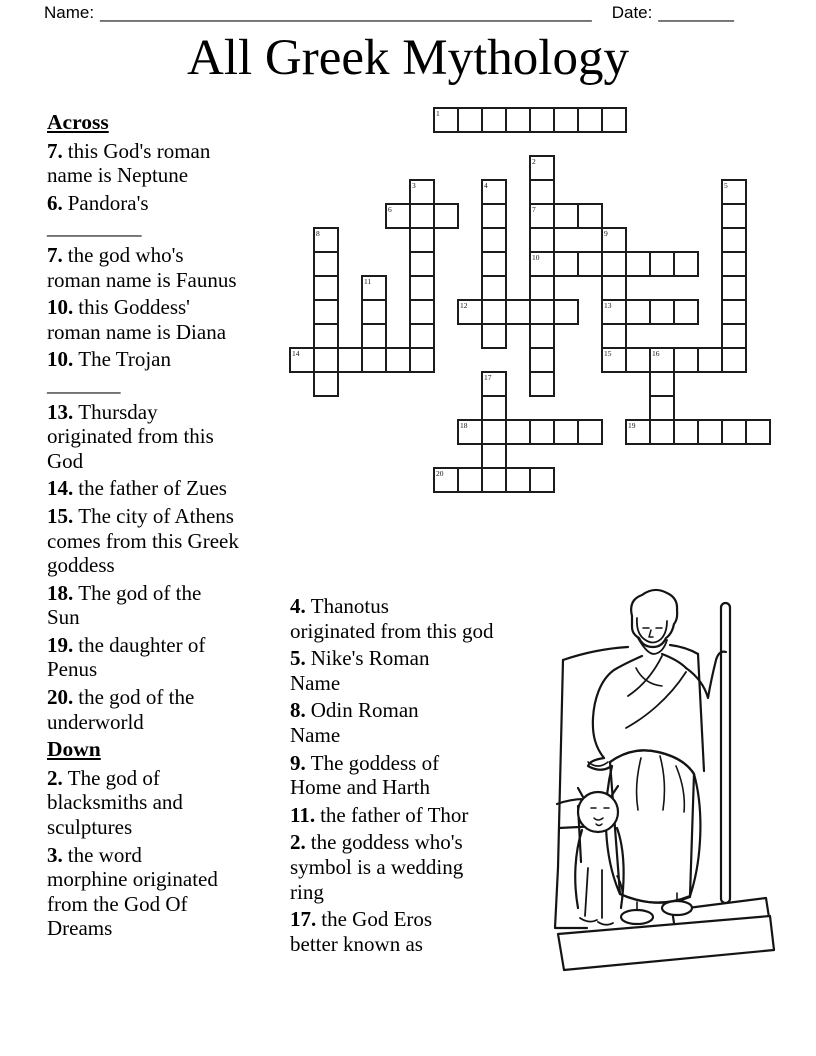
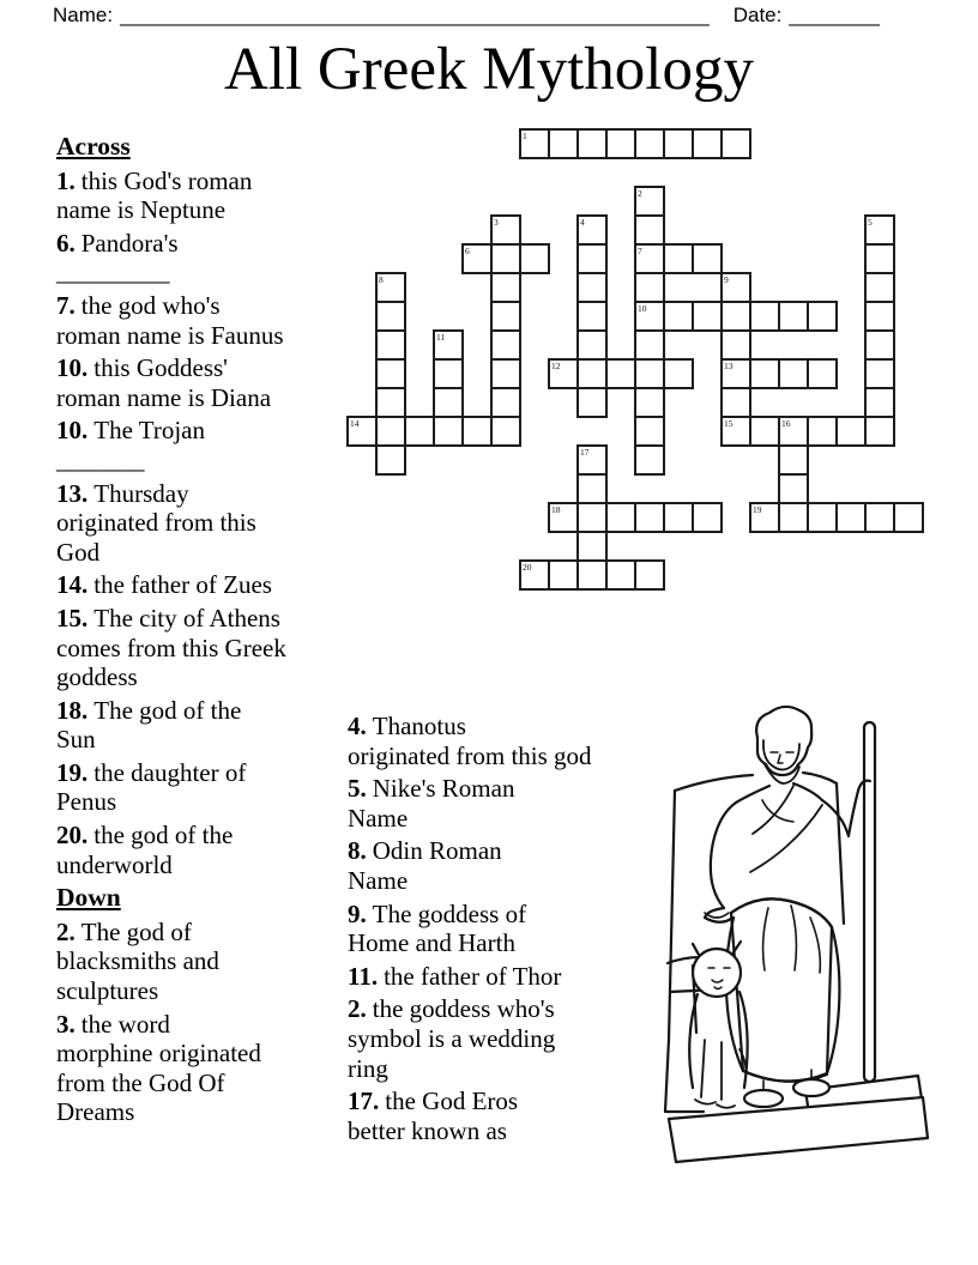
  Name: ____________________________________________________ Date: ________
  All Greek Mythology
  1
  2
  3
  4
  5
  6
  7
  8
  9
  10
  11
  12
  13
  14
  15
  16
  17
  18
  19
  20
  Across
- 7. this God's roman
+ 1. this God's roman
  name is Neptune
  6. Pandora's
  _________
  7. the god who's
  roman name is Faunus
  10. this Goddess'
  roman name is Diana
  10. The Trojan
  _______
  13. Thursday
  originated from this
  God
  14. the father of Zues
  15. The city of Athens
  comes from this Greek
  goddess
  18. The god of the
  Sun
  19. the daughter of
  Penus
  20. the god of the
  underworld
  Down
  2. The god of
  blacksmiths and
  sculptures
  3. the word
  morphine originated
  from the God Of
  Dreams
  4. Thanotus
  originated from this god
  5. Nike's Roman
  Name
  8. Odin Roman
  Name
  9. The goddess of
  Home and Harth
  11. the father of Thor
  2. the goddess who's
  symbol is a wedding
  ring
  17. the God Eros
  better known as
